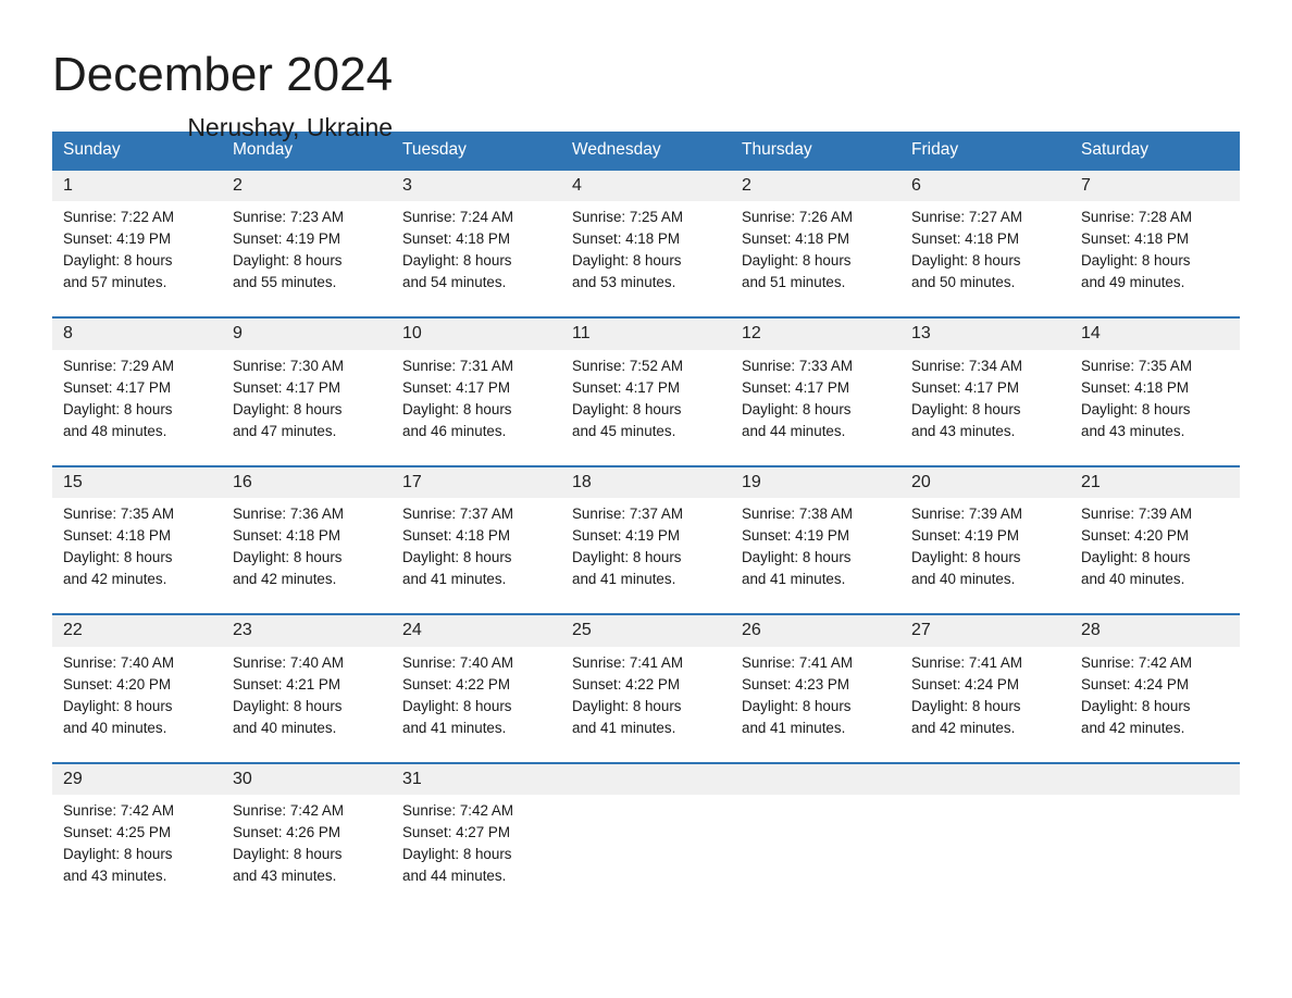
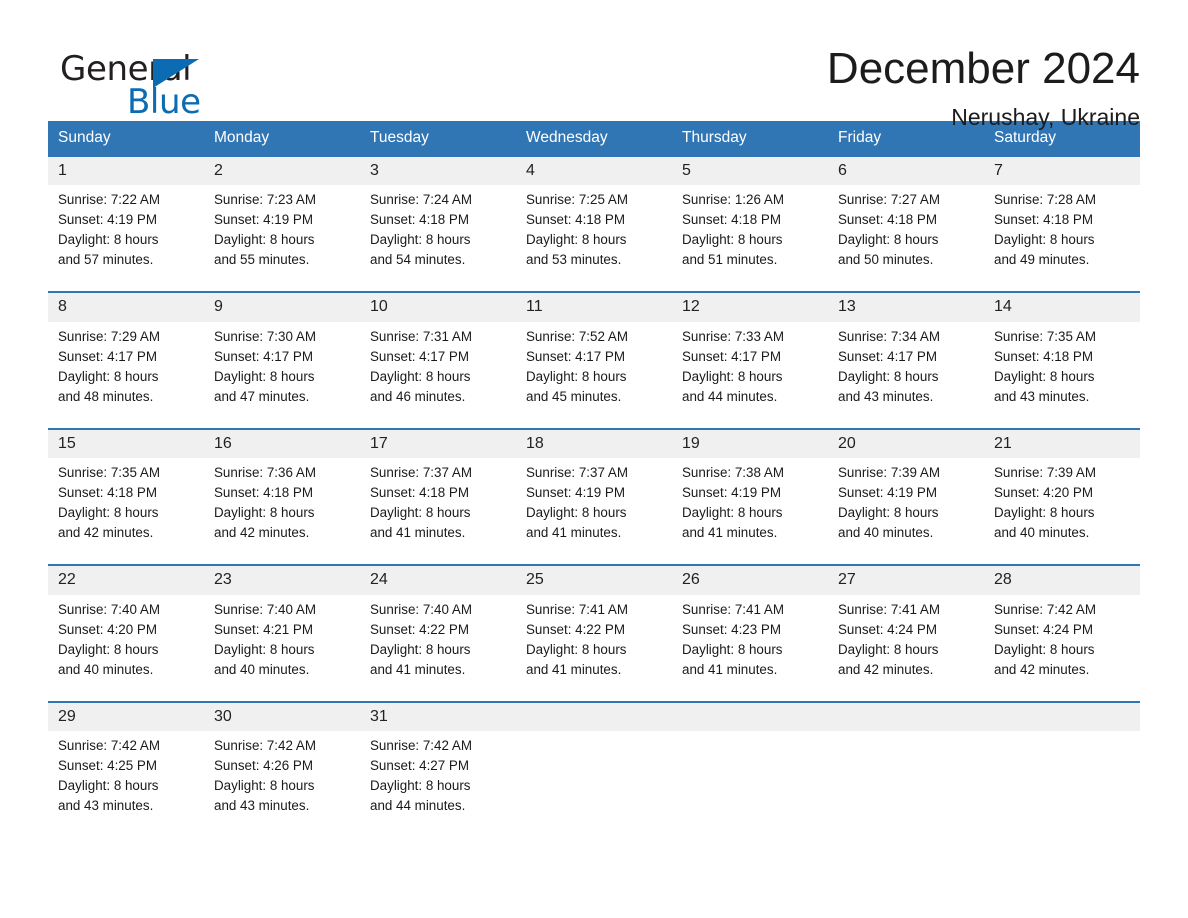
+ General
+ Blue
  December 2024
  Nerushay, Ukraine
  Sunday	Monday	Tuesday	Wednesday	Thursday	Friday	Saturday
- 1	2	3	4	2	6	7
+ 1	2	3	4	5	6	7
- Sunrise: 7:22 AMSunset: 4:19 PMDaylight: 8 hoursand 57 minutes.	Sunrise: 7:23 AMSunset: 4:19 PMDaylight: 8 hoursand 55 minutes.	Sunrise: 7:24 AMSunset: 4:18 PMDaylight: 8 hoursand 54 minutes.	Sunrise: 7:25 AMSunset: 4:18 PMDaylight: 8 hoursand 53 minutes.	Sunrise: 7:26 AMSunset: 4:18 PMDaylight: 8 hoursand 51 minutes.	Sunrise: 7:27 AMSunset: 4:18 PMDaylight: 8 hoursand 50 minutes.	Sunrise: 7:28 AMSunset: 4:18 PMDaylight: 8 hoursand 49 minutes.
+ Sunrise: 7:22 AMSunset: 4:19 PMDaylight: 8 hoursand 57 minutes.	Sunrise: 7:23 AMSunset: 4:19 PMDaylight: 8 hoursand 55 minutes.	Sunrise: 7:24 AMSunset: 4:18 PMDaylight: 8 hoursand 54 minutes.	Sunrise: 7:25 AMSunset: 4:18 PMDaylight: 8 hoursand 53 minutes.	Sunrise: 1:26 AMSunset: 4:18 PMDaylight: 8 hoursand 51 minutes.	Sunrise: 7:27 AMSunset: 4:18 PMDaylight: 8 hoursand 50 minutes.	Sunrise: 7:28 AMSunset: 4:18 PMDaylight: 8 hoursand 49 minutes.
  8	9	10	11	12	13	14
  Sunrise: 7:29 AMSunset: 4:17 PMDaylight: 8 hoursand 48 minutes.	Sunrise: 7:30 AMSunset: 4:17 PMDaylight: 8 hoursand 47 minutes.	Sunrise: 7:31 AMSunset: 4:17 PMDaylight: 8 hoursand 46 minutes.	Sunrise: 7:52 AMSunset: 4:17 PMDaylight: 8 hoursand 45 minutes.	Sunrise: 7:33 AMSunset: 4:17 PMDaylight: 8 hoursand 44 minutes.	Sunrise: 7:34 AMSunset: 4:17 PMDaylight: 8 hoursand 43 minutes.	Sunrise: 7:35 AMSunset: 4:18 PMDaylight: 8 hoursand 43 minutes.
  15	16	17	18	19	20	21
  Sunrise: 7:35 AMSunset: 4:18 PMDaylight: 8 hoursand 42 minutes.	Sunrise: 7:36 AMSunset: 4:18 PMDaylight: 8 hoursand 42 minutes.	Sunrise: 7:37 AMSunset: 4:18 PMDaylight: 8 hoursand 41 minutes.	Sunrise: 7:37 AMSunset: 4:19 PMDaylight: 8 hoursand 41 minutes.	Sunrise: 7:38 AMSunset: 4:19 PMDaylight: 8 hoursand 41 minutes.	Sunrise: 7:39 AMSunset: 4:19 PMDaylight: 8 hoursand 40 minutes.	Sunrise: 7:39 AMSunset: 4:20 PMDaylight: 8 hoursand 40 minutes.
  22	23	24	25	26	27	28
  Sunrise: 7:40 AMSunset: 4:20 PMDaylight: 8 hoursand 40 minutes.	Sunrise: 7:40 AMSunset: 4:21 PMDaylight: 8 hoursand 40 minutes.	Sunrise: 7:40 AMSunset: 4:22 PMDaylight: 8 hoursand 41 minutes.	Sunrise: 7:41 AMSunset: 4:22 PMDaylight: 8 hoursand 41 minutes.	Sunrise: 7:41 AMSunset: 4:23 PMDaylight: 8 hoursand 41 minutes.	Sunrise: 7:41 AMSunset: 4:24 PMDaylight: 8 hoursand 42 minutes.	Sunrise: 7:42 AMSunset: 4:24 PMDaylight: 8 hoursand 42 minutes.
  29	30	31
  Sunrise: 7:42 AMSunset: 4:25 PMDaylight: 8 hoursand 43 minutes.	Sunrise: 7:42 AMSunset: 4:26 PMDaylight: 8 hoursand 43 minutes.	Sunrise: 7:42 AMSunset: 4:27 PMDaylight: 8 hoursand 44 minutes.
